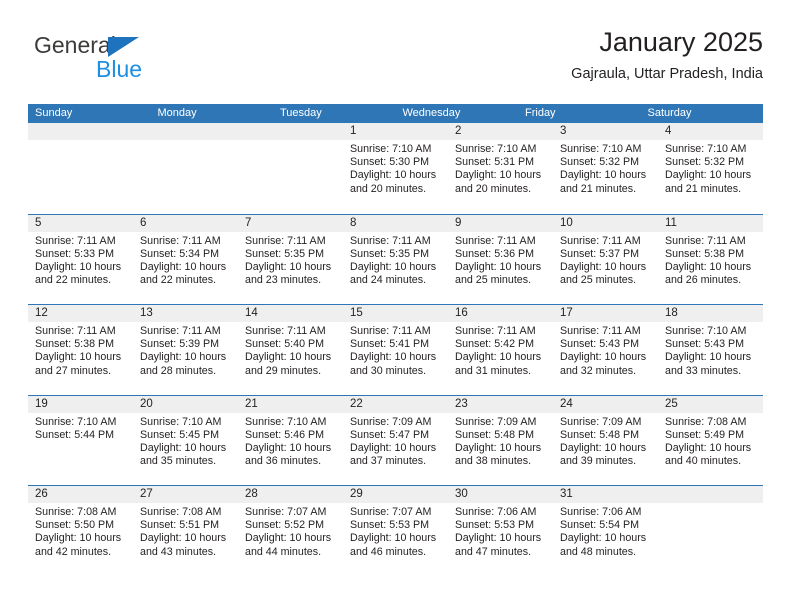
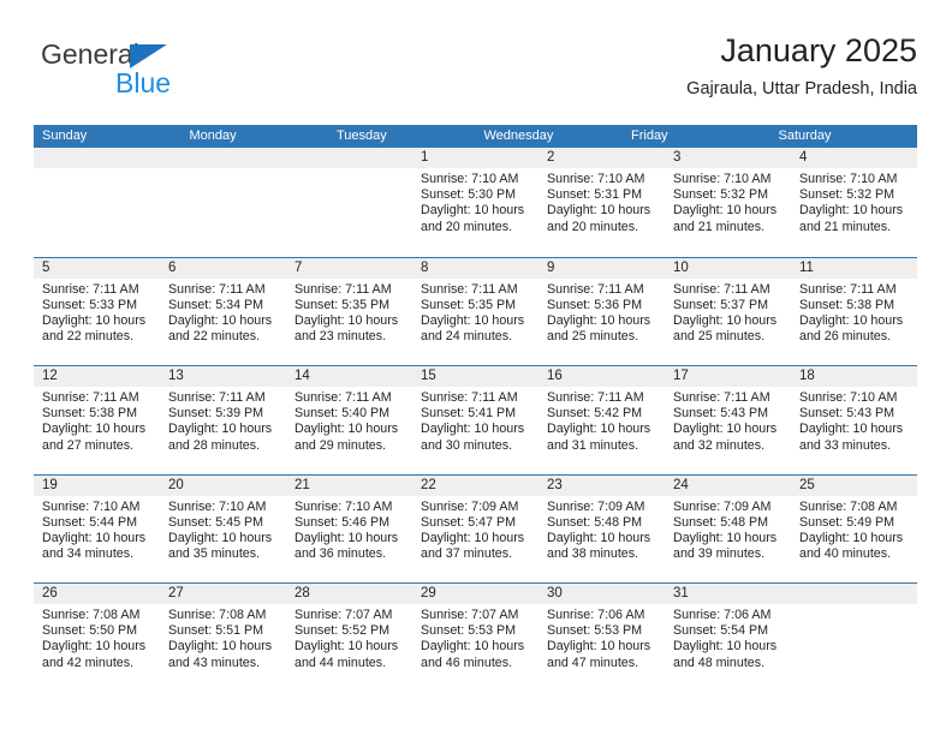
  General
  Blue
  January 2025
  Gajraula, Uttar Pradesh, India
  Sunday
  Monday
  Tuesday
  Wednesday
  Friday
  Saturday
  1
  Sunrise: 7:10 AM
  Sunset: 5:30 PM
  Daylight: 10 hours and 20 minutes.
  2
  Sunrise: 7:10 AM
  Sunset: 5:31 PM
  Daylight: 10 hours and 20 minutes.
  3
  Sunrise: 7:10 AM
  Sunset: 5:32 PM
  Daylight: 10 hours and 21 minutes.
  4
  Sunrise: 7:10 AM
  Sunset: 5:32 PM
  Daylight: 10 hours and 21 minutes.
  5
  Sunrise: 7:11 AM
  Sunset: 5:33 PM
  Daylight: 10 hours and 22 minutes.
  6
  Sunrise: 7:11 AM
  Sunset: 5:34 PM
  Daylight: 10 hours and 22 minutes.
  7
  Sunrise: 7:11 AM
  Sunset: 5:35 PM
  Daylight: 10 hours and 23 minutes.
  8
  Sunrise: 7:11 AM
  Sunset: 5:35 PM
  Daylight: 10 hours and 24 minutes.
  9
  Sunrise: 7:11 AM
  Sunset: 5:36 PM
  Daylight: 10 hours and 25 minutes.
  10
  Sunrise: 7:11 AM
  Sunset: 5:37 PM
  Daylight: 10 hours and 25 minutes.
  11
  Sunrise: 7:11 AM
  Sunset: 5:38 PM
  Daylight: 10 hours and 26 minutes.
  12
  Sunrise: 7:11 AM
  Sunset: 5:38 PM
  Daylight: 10 hours and 27 minutes.
  13
  Sunrise: 7:11 AM
  Sunset: 5:39 PM
  Daylight: 10 hours and 28 minutes.
  14
  Sunrise: 7:11 AM
  Sunset: 5:40 PM
  Daylight: 10 hours and 29 minutes.
  15
  Sunrise: 7:11 AM
  Sunset: 5:41 PM
  Daylight: 10 hours and 30 minutes.
  16
  Sunrise: 7:11 AM
  Sunset: 5:42 PM
  Daylight: 10 hours and 31 minutes.
  17
  Sunrise: 7:11 AM
  Sunset: 5:43 PM
  Daylight: 10 hours and 32 minutes.
  18
  Sunrise: 7:10 AM
  Sunset: 5:43 PM
  Daylight: 10 hours and 33 minutes.
  19
  Sunrise: 7:10 AM
  Sunset: 5:44 PM
+ Daylight: 10 hours and 34 minutes.
  20
  Sunrise: 7:10 AM
  Sunset: 5:45 PM
  Daylight: 10 hours and 35 minutes.
  21
  Sunrise: 7:10 AM
  Sunset: 5:46 PM
  Daylight: 10 hours and 36 minutes.
  22
  Sunrise: 7:09 AM
  Sunset: 5:47 PM
  Daylight: 10 hours and 37 minutes.
  23
  Sunrise: 7:09 AM
  Sunset: 5:48 PM
  Daylight: 10 hours and 38 minutes.
  24
  Sunrise: 7:09 AM
  Sunset: 5:48 PM
  Daylight: 10 hours and 39 minutes.
  25
  Sunrise: 7:08 AM
  Sunset: 5:49 PM
  Daylight: 10 hours and 40 minutes.
  26
  Sunrise: 7:08 AM
  Sunset: 5:50 PM
  Daylight: 10 hours and 42 minutes.
  27
  Sunrise: 7:08 AM
  Sunset: 5:51 PM
  Daylight: 10 hours and 43 minutes.
  28
  Sunrise: 7:07 AM
  Sunset: 5:52 PM
  Daylight: 10 hours and 44 minutes.
  29
  Sunrise: 7:07 AM
  Sunset: 5:53 PM
  Daylight: 10 hours and 46 minutes.
  30
  Sunrise: 7:06 AM
  Sunset: 5:53 PM
  Daylight: 10 hours and 47 minutes.
  31
  Sunrise: 7:06 AM
  Sunset: 5:54 PM
  Daylight: 10 hours and 48 minutes.
